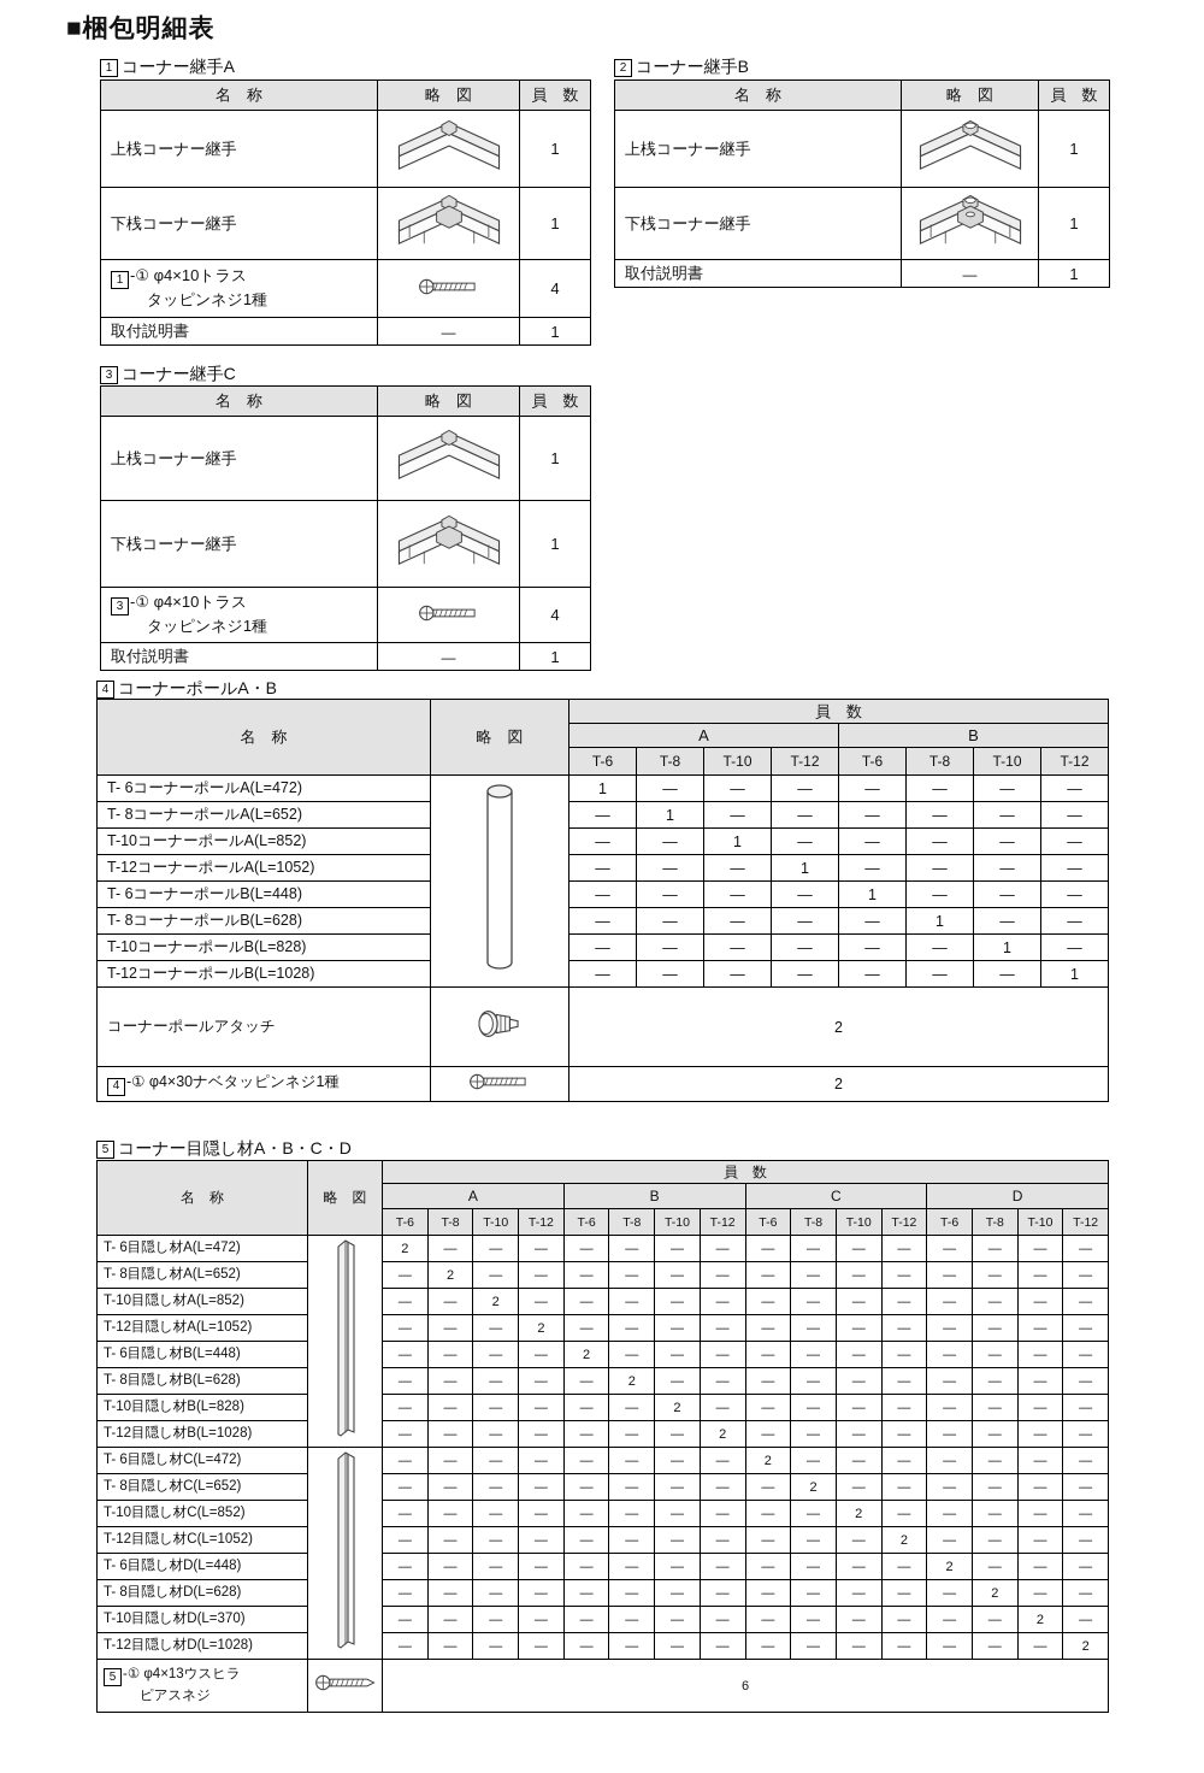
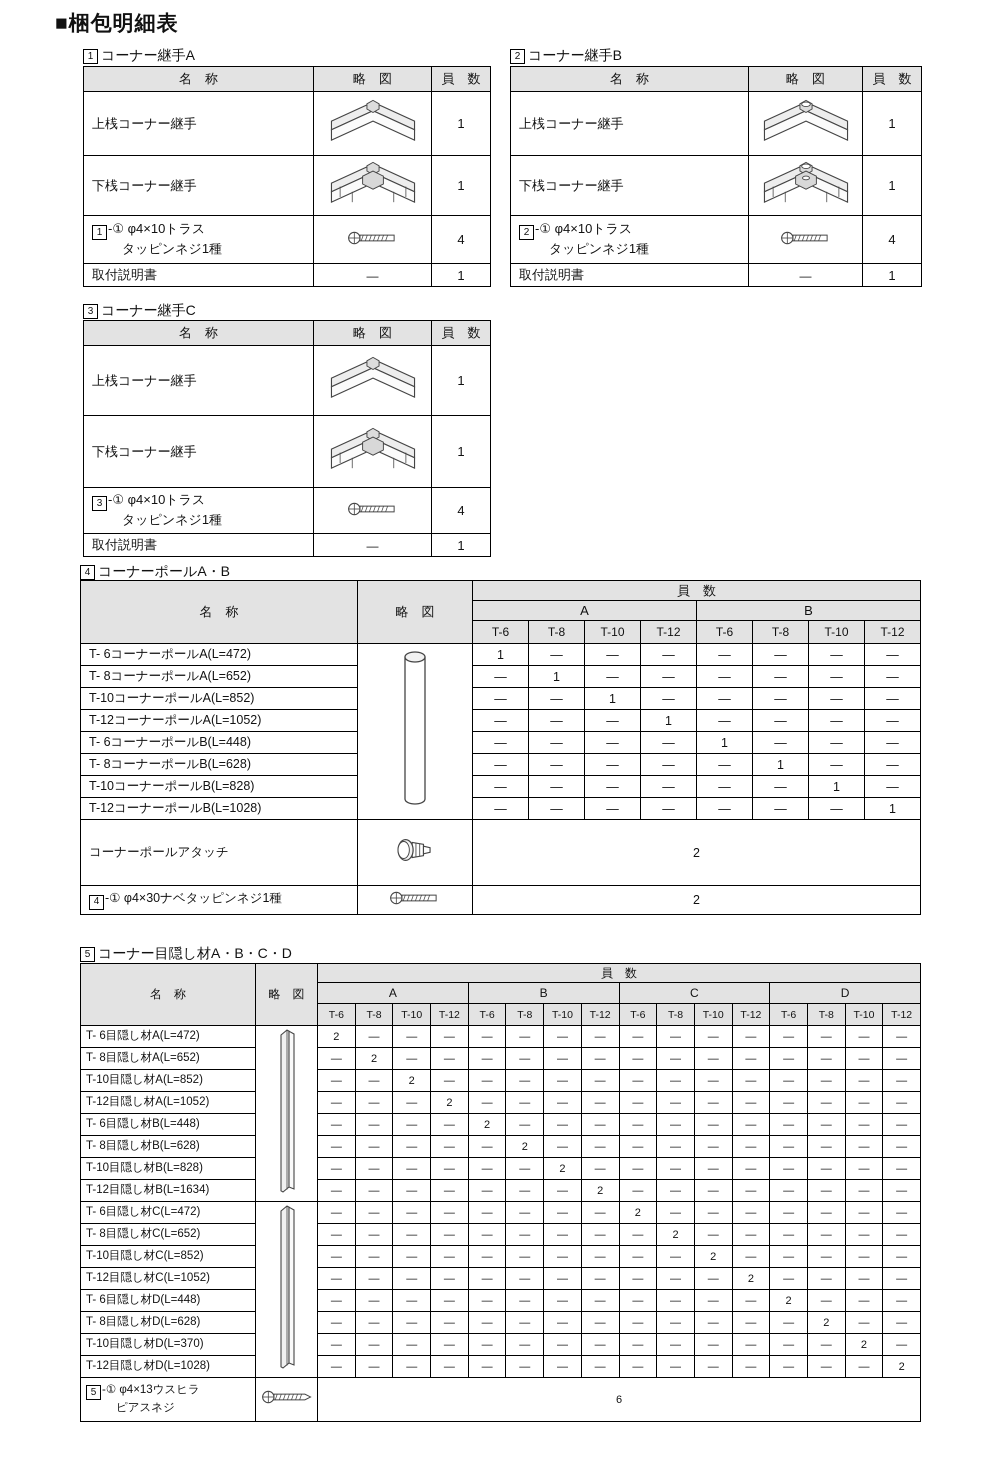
  ■梱包明細表
  1
  コーナー継手A
  2
  コーナー継手B
  3
  コーナー継手C
  4
  コーナーポールA・B
  5
  コーナー目隠し材A・B・C・D
  名 称	略 図	員 数
  上桟コーナー継手		1
  下桟コーナー継手		1
  1 -① φ4×10トラスタッピンネジ1種		4
  取付説明書	—	1
  名 称	略 図	員 数
  上桟コーナー継手		1
  下桟コーナー継手		1
+ 2 -① φ4×10トラスタッピンネジ1種		4
  取付説明書	—	1
  名 称	略 図	員 数
  上桟コーナー継手		1
  下桟コーナー継手		1
  3 -① φ4×10トラスタッピンネジ1種		4
  取付説明書	—	1
  名 称	略 図	員 数
  A	B
  T-6	T-8	T-10	T-12	T-6	T-8	T-10	T-12
  T- 6コーナーポールA(L=472)		1	—	—	—	—	—	—	—
  T- 8コーナーポールA(L=652)	—	1	—	—	—	—	—	—
  T-10コーナーポールA(L=852)	—	—	1	—	—	—	—	—
  T-12コーナーポールA(L=1052)	—	—	—	1	—	—	—	—
  T- 6コーナーポールB(L=448)	—	—	—	—	1	—	—	—
  T- 8コーナーポールB(L=628)	—	—	—	—	—	1	—	—
  T-10コーナーポールB(L=828)	—	—	—	—	—	—	1	—
  T-12コーナーポールB(L=1028)	—	—	—	—	—	—	—	1
  コーナーポールアタッチ		2
  4 -① φ4×30ナベタッピンネジ1種		2
  名 称	略 図	員 数
  A	B	C	D
  T-6	T-8	T-10	T-12	T-6	T-8	T-10	T-12	T-6	T-8	T-10	T-12	T-6	T-8	T-10	T-12
  T- 6目隠し材A(L=472)		2	—	—	—	—	—	—	—	—	—	—	—	—	—	—	—
  T- 8目隠し材A(L=652)	—	2	—	—	—	—	—	—	—	—	—	—	—	—	—	—
  T-10目隠し材A(L=852)	—	—	2	—	—	—	—	—	—	—	—	—	—	—	—	—
  T-12目隠し材A(L=1052)	—	—	—	2	—	—	—	—	—	—	—	—	—	—	—	—
  T- 6目隠し材B(L=448)	—	—	—	—	2	—	—	—	—	—	—	—	—	—	—	—
  T- 8目隠し材B(L=628)	—	—	—	—	—	2	—	—	—	—	—	—	—	—	—	—
  T-10目隠し材B(L=828)	—	—	—	—	—	—	2	—	—	—	—	—	—	—	—	—
- T-12目隠し材B(L=1028)	—	—	—	—	—	—	—	2	—	—	—	—	—	—	—	—
+ T-12目隠し材B(L=1634)	—	—	—	—	—	—	—	2	—	—	—	—	—	—	—	—
  T- 6目隠し材C(L=472)		—	—	—	—	—	—	—	—	2	—	—	—	—	—	—	—
  T- 8目隠し材C(L=652)	—	—	—	—	—	—	—	—	—	2	—	—	—	—	—	—
  T-10目隠し材C(L=852)	—	—	—	—	—	—	—	—	—	—	2	—	—	—	—	—
  T-12目隠し材C(L=1052)	—	—	—	—	—	—	—	—	—	—	—	2	—	—	—	—
  T- 6目隠し材D(L=448)	—	—	—	—	—	—	—	—	—	—	—	—	2	—	—	—
  T- 8目隠し材D(L=628)	—	—	—	—	—	—	—	—	—	—	—	—	—	2	—	—
  T-10目隠し材D(L=370)	—	—	—	—	—	—	—	—	—	—	—	—	—	—	2	—
  T-12目隠し材D(L=1028)	—	—	—	—	—	—	—	—	—	—	—	—	—	—	—	2
  5 -① φ4×13ウスヒラピアスネジ		6
